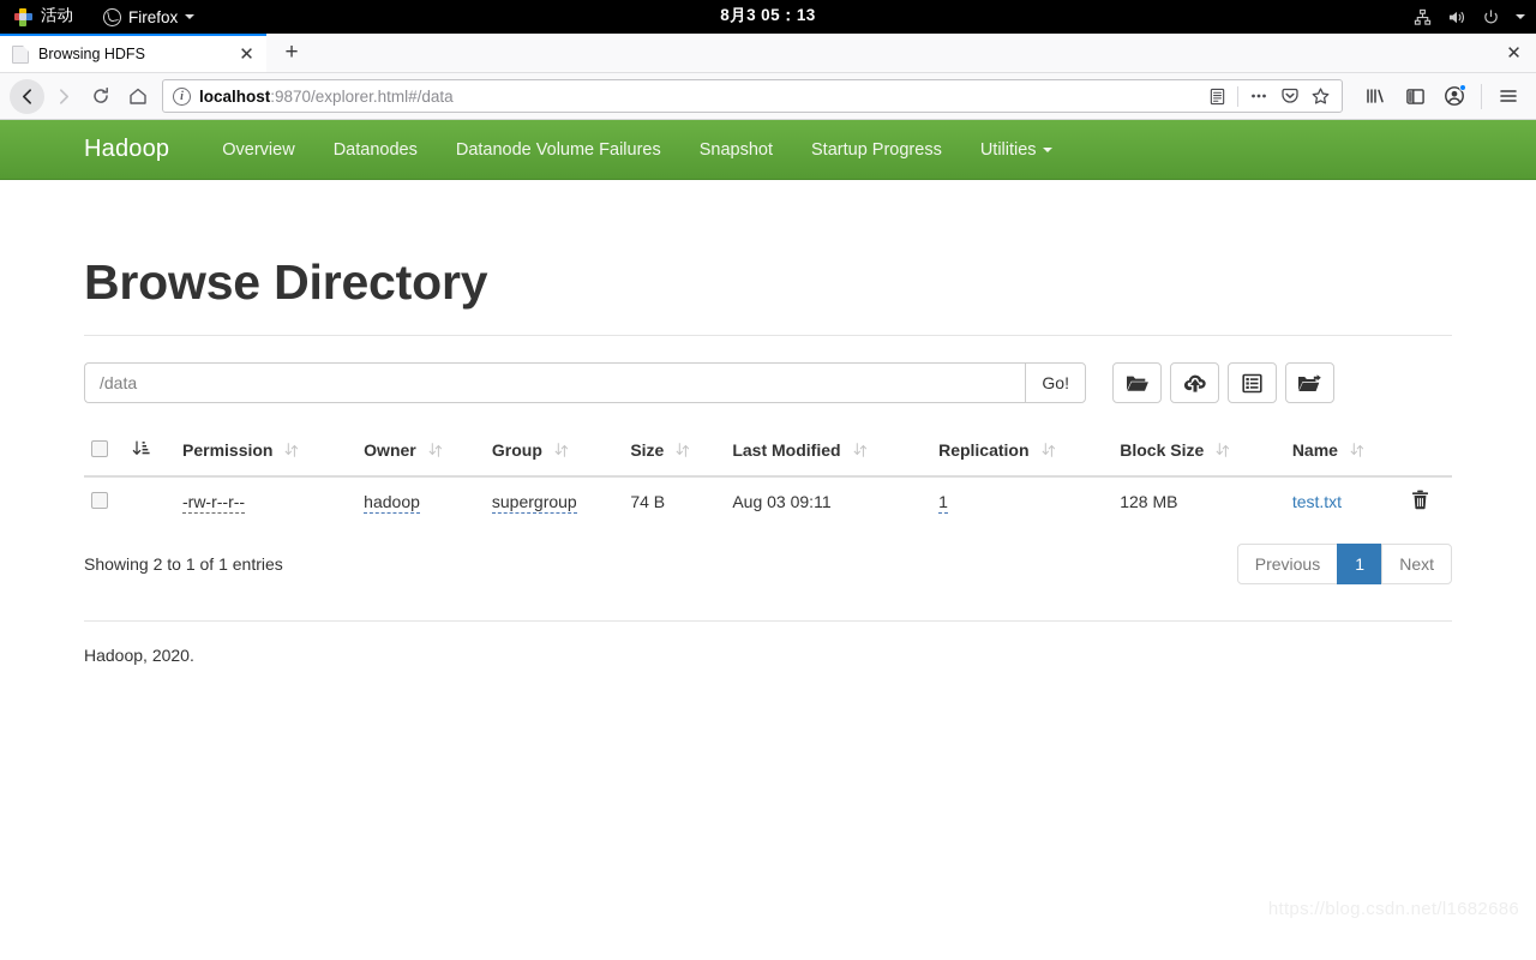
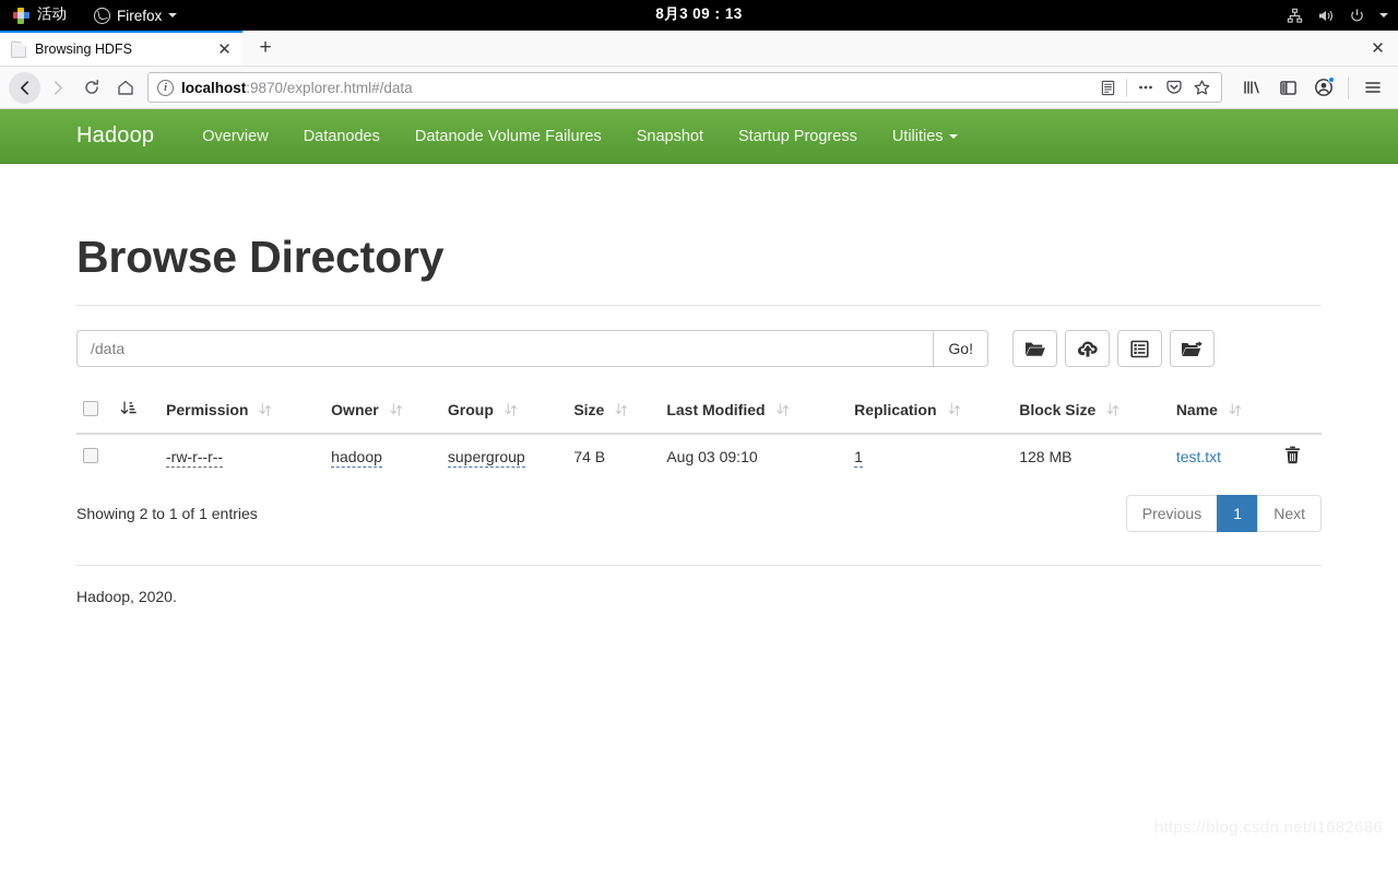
  活动
  Firefox
- 8月3 05：13
+ 8月3 09：13
  Browsing HDFS
  ✕
  +
  ✕
  i
  localhost:9870/explorer.html#/data
  Hadoop
  Overview
  Datanodes
  Datanode Volume Failures
  Snapshot
  Startup Progress
  Utilities
  Browse Directory
  /data
  Go!
  		Permission	Owner	Group	Size	Last Modified	Replication	Block Size	Name
- 		-rw-r--r--	hadoop	supergroup	74 B	Aug 03 09:11	1	128 MB	test.txt
+ 		-rw-r--r--	hadoop	supergroup	74 B	Aug 03 09:10	1	128 MB	test.txt
  Showing 2 to 1 of 1 entries
  Previous
  1
  Next
  Hadoop, 2020.
